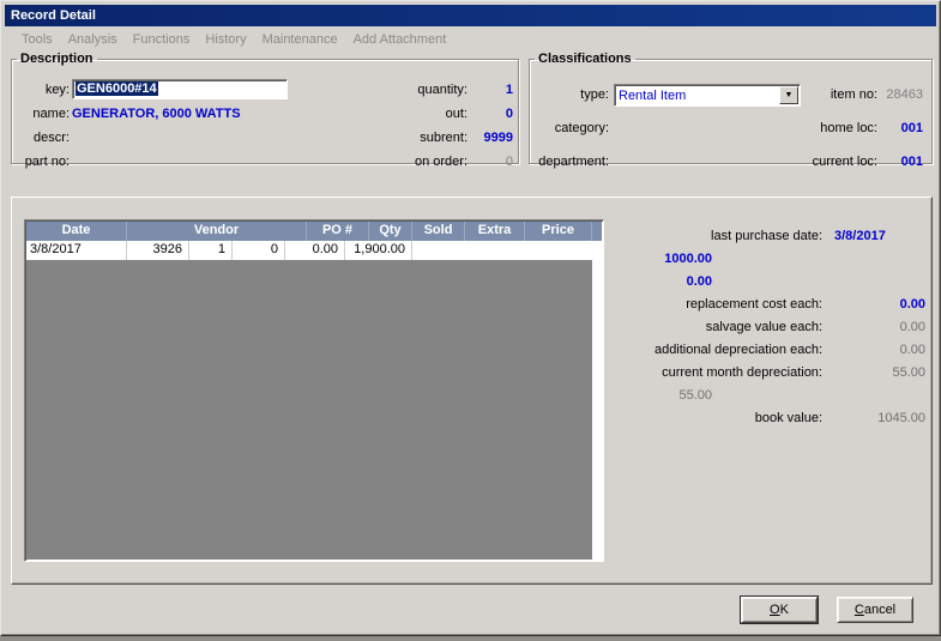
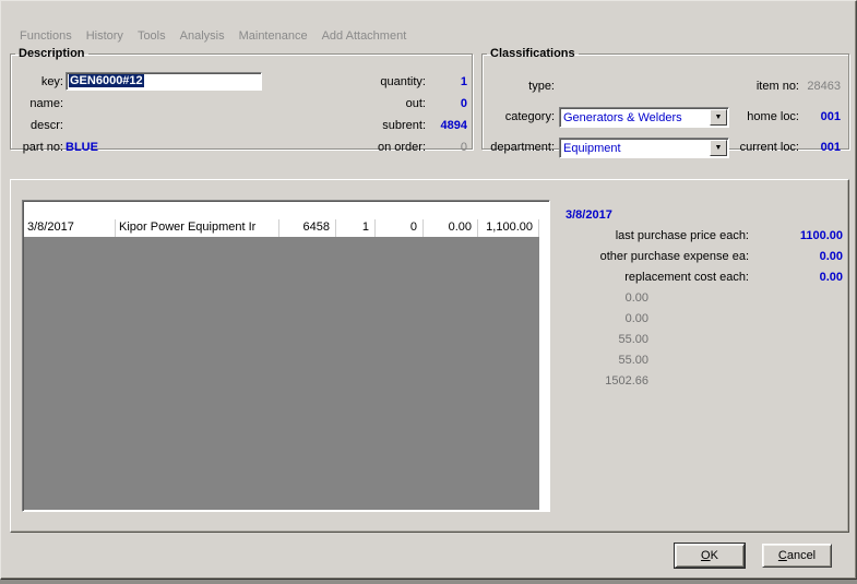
- Record Detail
- Tools
+ Functions
- Analysis
+ History
- Functions
+ Tools
- History
+ Analysis
  Maintenance
  Add Attachment
  Description
  key:
- GEN6000#14
+ GEN6000#12
  name:
- GENERATOR, 6000 WATTS
  descr:
  part no:
+ BLUE
  quantity:
  1
  out:
  0
  subrent:
- 9999
+ 4894
  on order:
  0
  Classifications
  type:
- Rental Item
  item no:
  28463
  category:
+ Generators & Welders
  home loc:
  001
  department:
+ Equipment
  current loc:
  001
- Date
- Vendor
- PO #
- Qty
- Sold
- Extra
- Price
  3/8/2017
+ Kipor Power Equipment Ir
- 3926
+ 6458
  1
  0
  0.00
- 1,900.00
+ 1,100.00
- last purchase date:
  3/8/2017
+ last purchase price each:
- 1000.00
+ 1100.00
+ other purchase expense ea:
  0.00
  replacement cost each:
  0.00
- salvage value each:
  0.00
- additional depreciation each:
  0.00
- current month depreciation:
  55.00
  55.00
- book value:
- 1045.00
+ 1502.66
  OK
  Cancel
